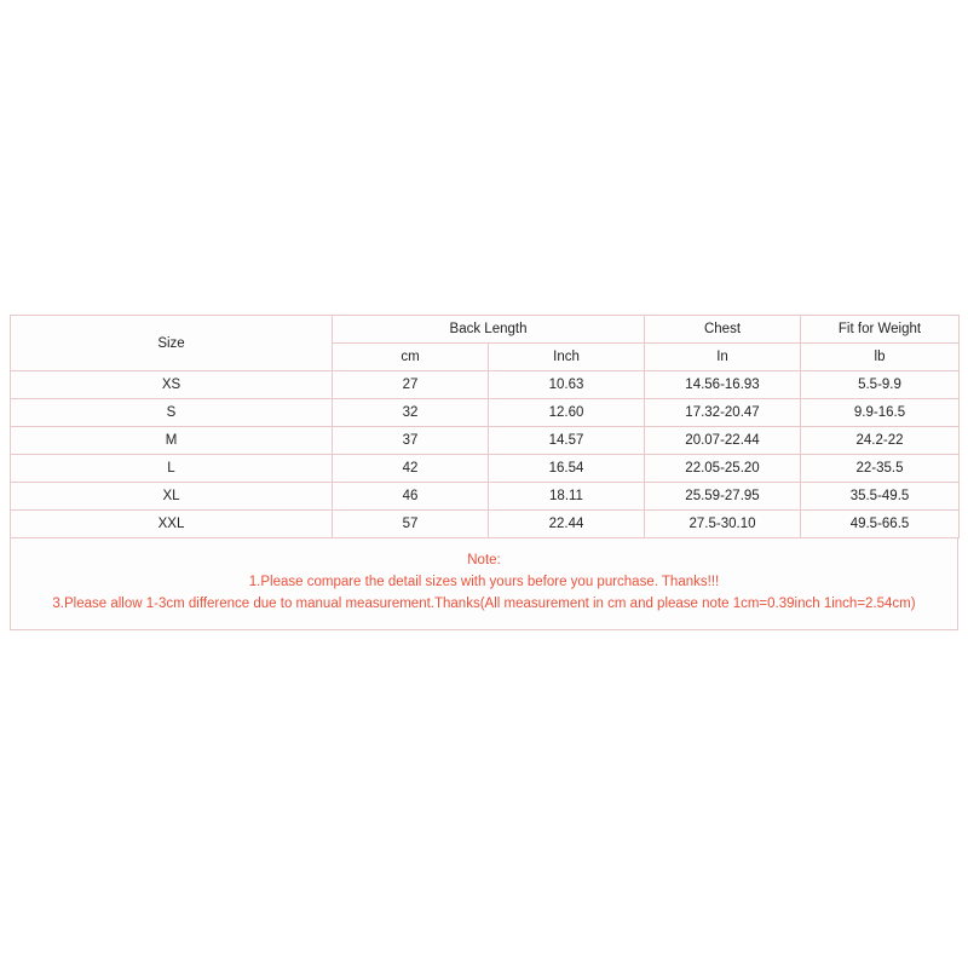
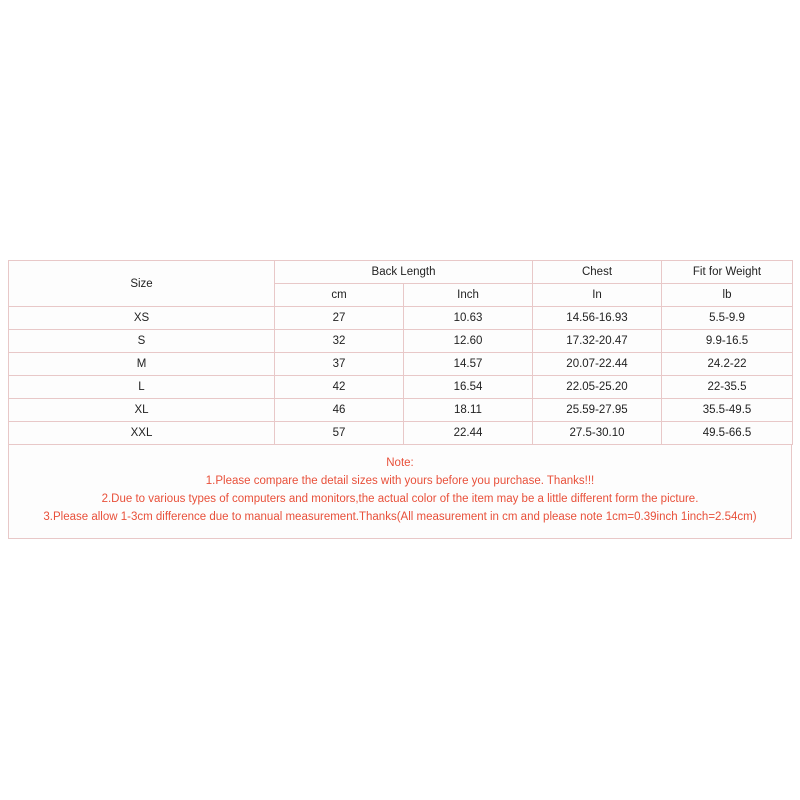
  Size	Back Length	Chest	Fit for Weight
  cm	Inch	In	lb
  XS	27	10.63	14.56-16.93	5.5-9.9
  S	32	12.60	17.32-20.47	9.9-16.5
  M	37	14.57	20.07-22.44	24.2-22
  L	42	16.54	22.05-25.20	22-35.5
  XL	46	18.11	25.59-27.95	35.5-49.5
  XXL	57	22.44	27.5-30.10	49.5-66.5
  Note:
  1.Please compare the detail sizes with yours before you purchase. Thanks!!!
+ 2.Due to various types of computers and monitors,the actual color of the item may be a little different form the picture.
  3.Please allow 1-3cm difference due to manual measurement.Thanks(All measurement in cm and please note 1cm=0.39inch 1inch=2.54cm)
